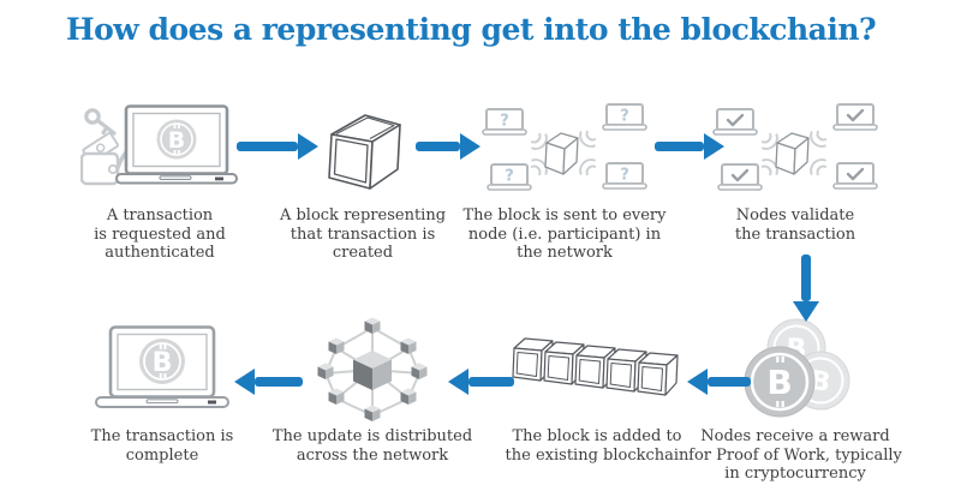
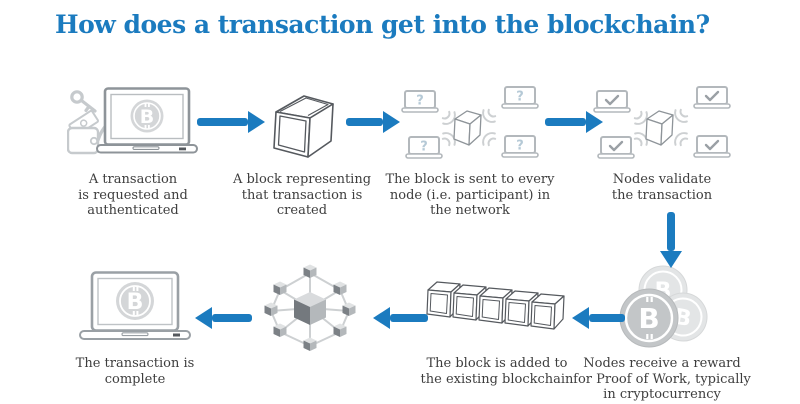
- How does a representing get into the blockchain?
+ How does a transaction get into the blockchain?
  B
  A transaction
  is requested and
  authenticated
  A block representing
  that transaction is
  created
  The block is sent to every
  node (i.e. participant) in
  the network
  Nodes validate
  the transaction
  B
  B
  Nodes receive a reward
  for Proof of Work, typically
  in cryptocurrency
  The block is added to
  the existing blockchain
- The update is distributed
- across the network
  B
  The transaction is
  complete
